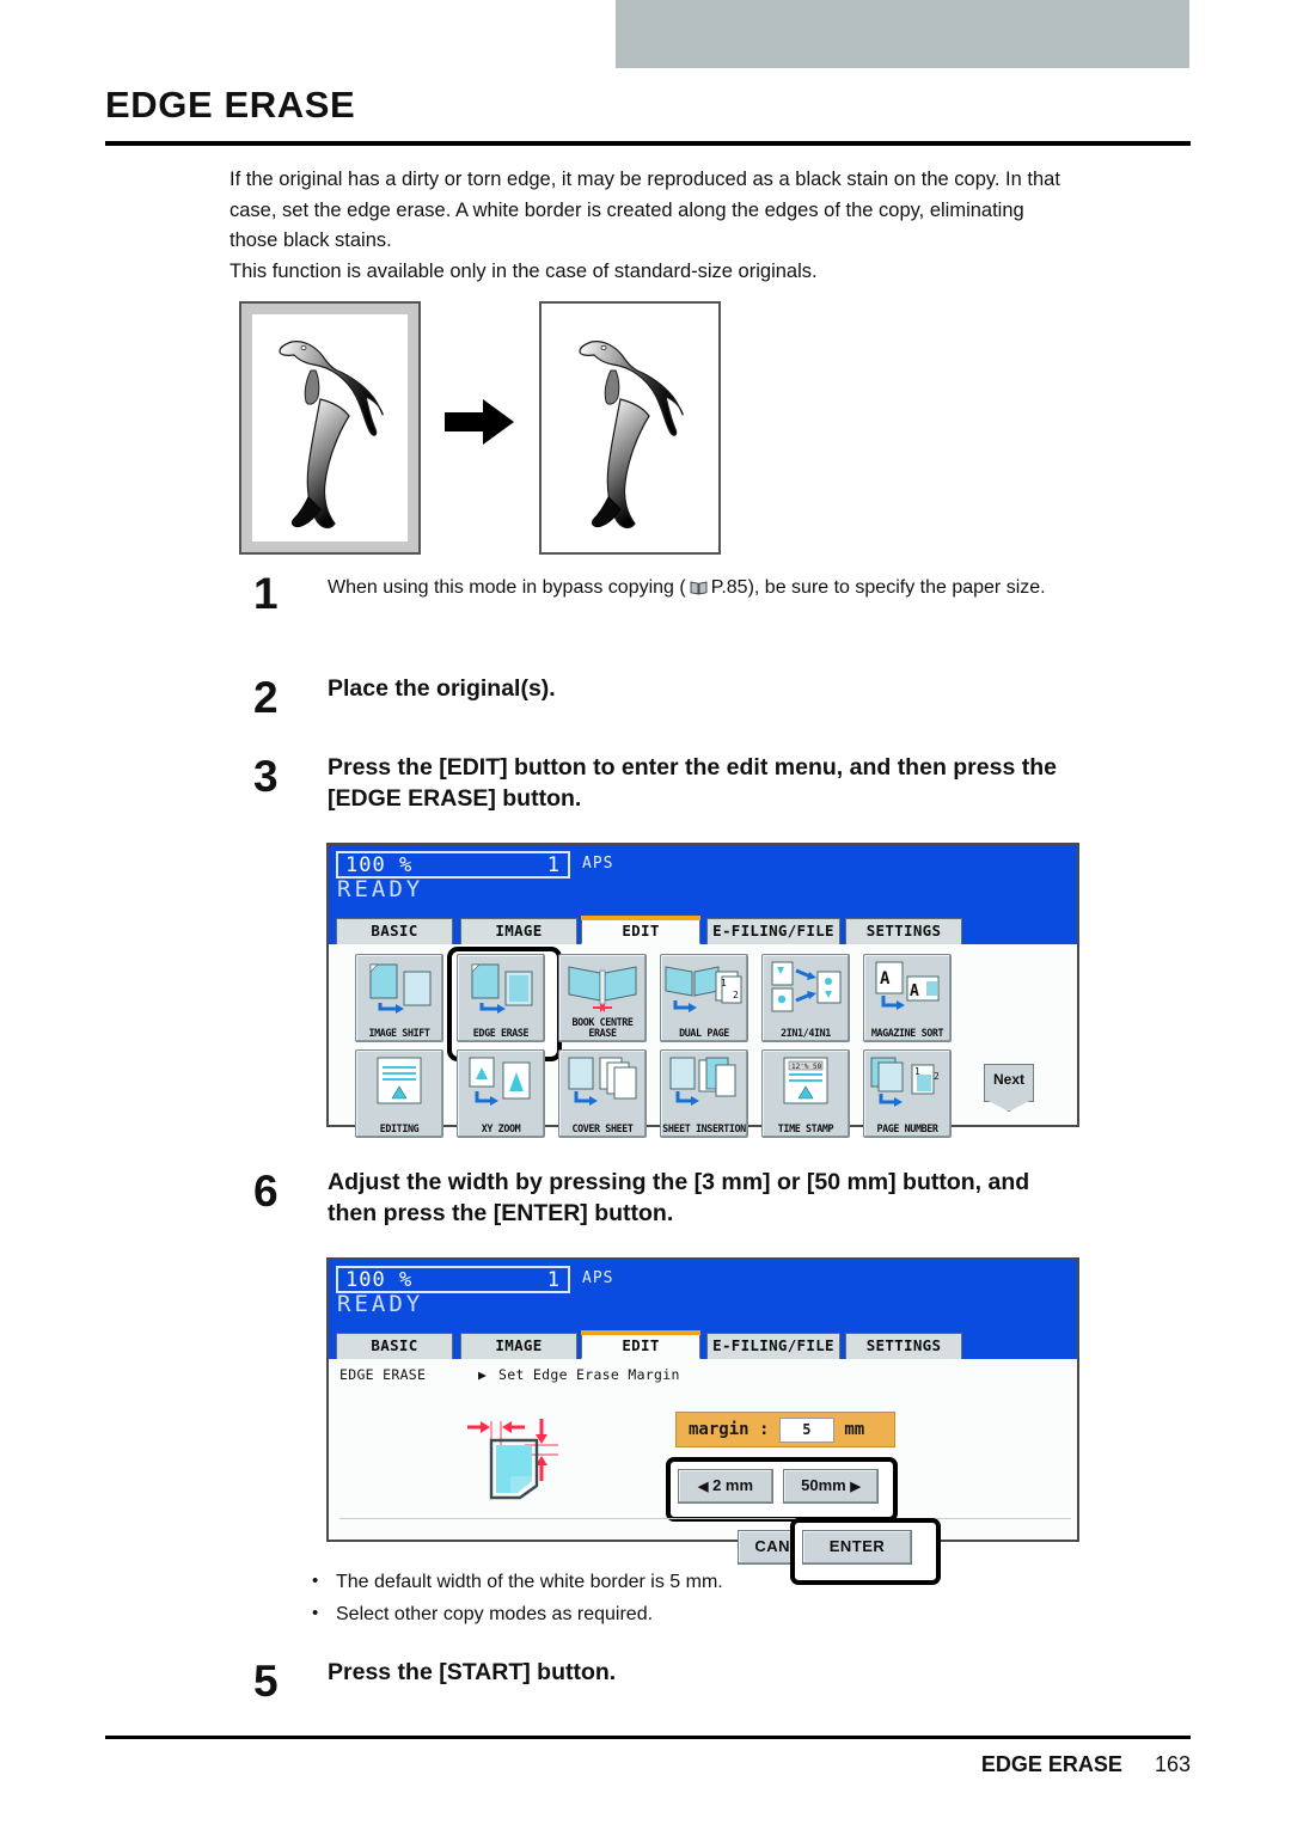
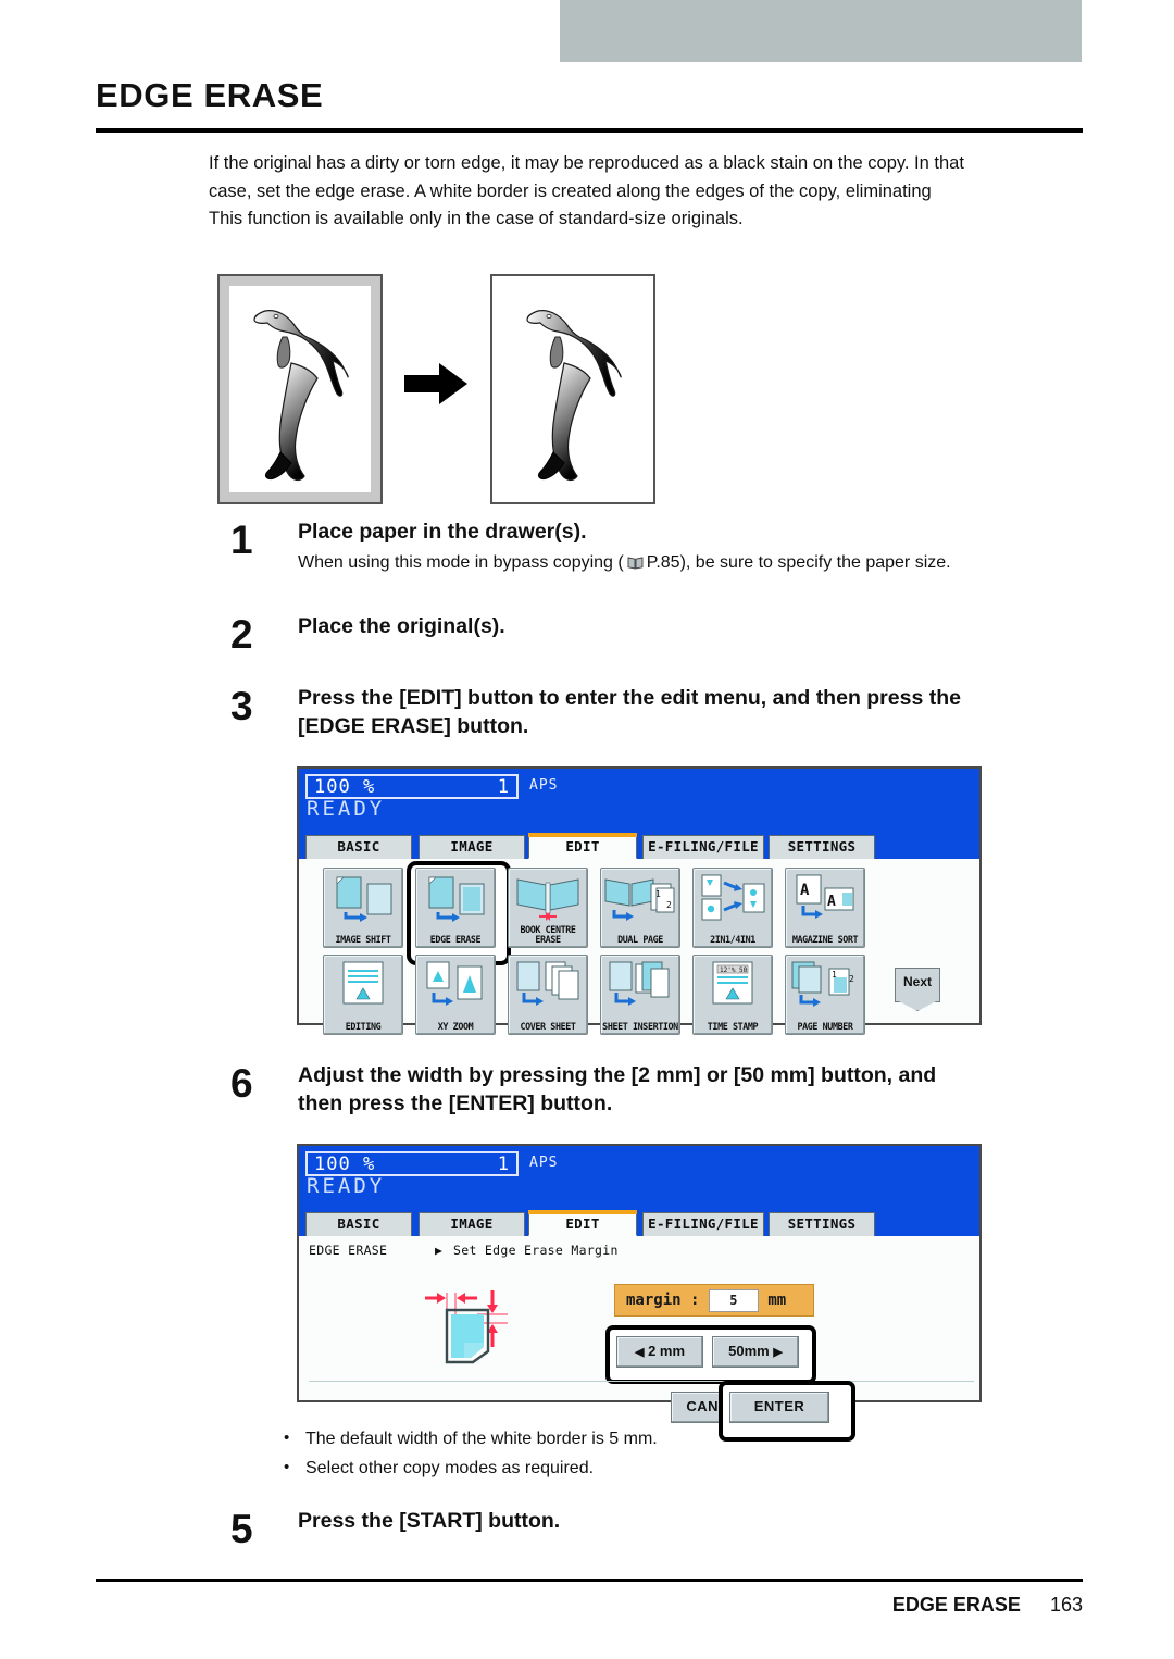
  EDGE ERASE
  If the original has a dirty or torn edge, it may be reproduced as a black stain on the copy. In that
  case, set the edge erase. A white border is created along the edges of the copy, eliminating
- those black stains.
  This function is available only in the case of standard-size originals.
  1
+ Place paper in the drawer(s).
  When using this mode in bypass copying ( P.85), be sure to specify the paper size.
  2
  Place the original(s).
  3
  Press the [EDIT] button to enter the edit menu, and then press the
  [EDGE ERASE] button.
  100 %
  1
  APS
  READY
  BASIC
  IMAGE
  EDIT
  E-FILING/FILE
  SETTINGS
  IMAGE SHIFT
  EDGE ERASE
  BOOK CENTRE ERASE
  1
  2
  DUAL PAGE
  2IN1/4IN1
  A
  A
  MAGAZINE SORT
  EDITING
  XY ZOOM
  COVER SHEET
  SHEET INSERTION
  TIME STAMP
  1
  2
  PAGE NUMBER
  Next
  6
- Adjust the width by pressing the [3 mm] or [50 mm] button, and
+ Adjust the width by pressing the [2 mm] or [50 mm] button, and
  then press the [ENTER] button.
  100 %
  1
  APS
  READY
  BASIC
  IMAGE
  EDIT
  E-FILING/FILE
  SETTINGS
  EDGE ERASE
  ▶
  Set Edge Erase Margin
  margin : 5 mm
  ◀ 2 mm
  50mm ▶
  ENTER
  The default width of the white border is 5 mm.
  Select other copy modes as required.
  5
  Press the [START] button.
  EDGE ERASE 163
